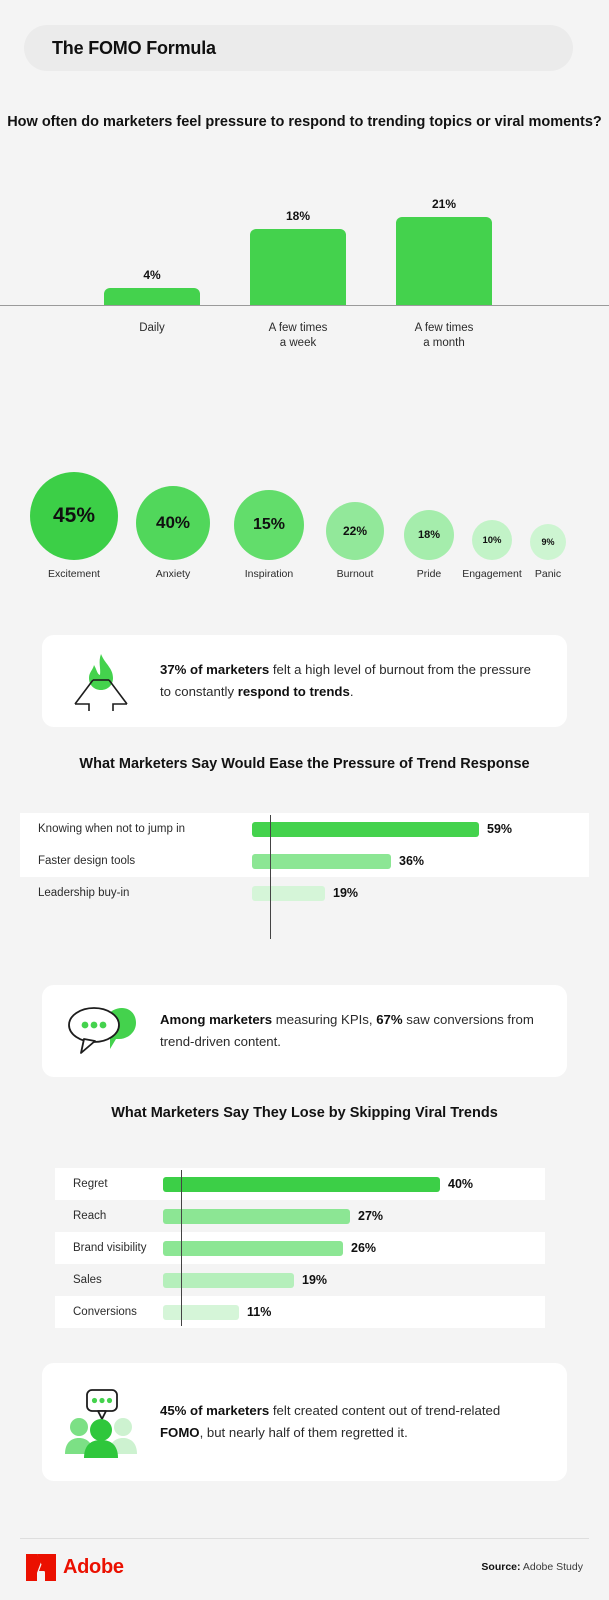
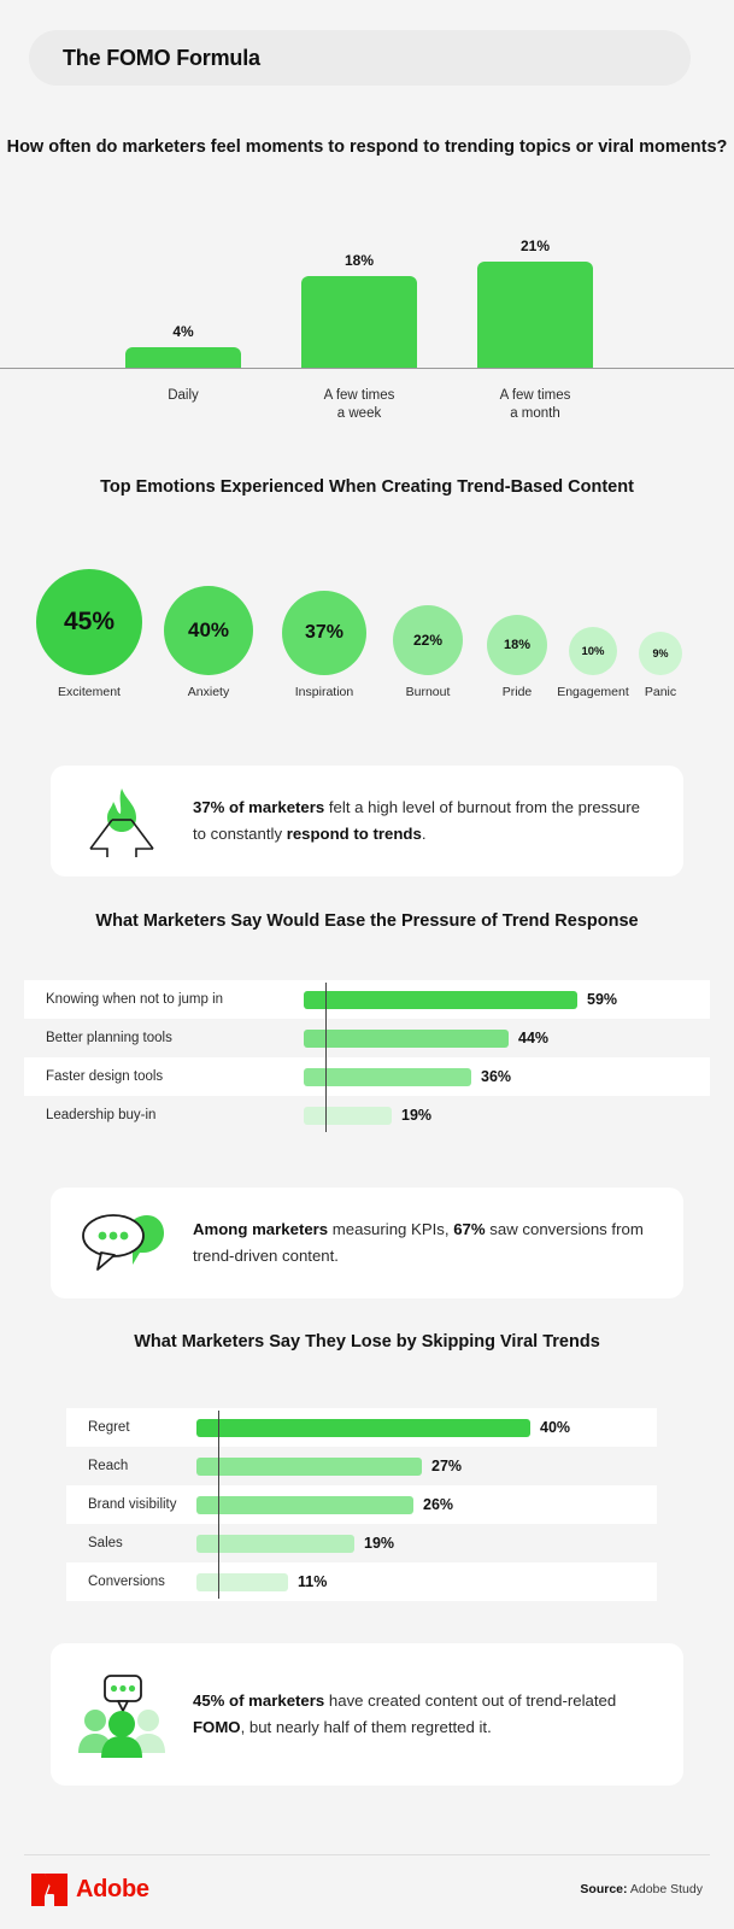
  The FOMO Formula
- How often do marketers feel pressure to respond to trending topics or viral moments?
+ How often do marketers feel moments to respond to trending topics or viral moments?
  4%
  Daily
  18%
  A few times
  a week
  21%
  A few times
  a month
+ Top Emotions Experienced When Creating Trend-Based Content
  45%
  Excitement
  40%
  Anxiety
- 15%
+ 37%
  Inspiration
  22%
  Burnout
  18%
  Pride
  10%
  Engagement
  9%
  Panic
  37% of marketers felt a high level of burnout from the pressure to constantly respond to trends.
  What Marketers Say Would Ease the Pressure of Trend Response
  Knowing when not to jump in
  59%
+ Better planning tools
+ 44%
  Faster design tools
  36%
  Leadership buy-in
  19%
  Among marketers measuring KPIs, 67% saw conversions from trend-driven content.
  What Marketers Say They Lose by Skipping Viral Trends
  Regret
  40%
  Reach
  27%
  Brand visibility
  26%
  Sales
  19%
  Conversions
  11%
- 45% of marketers felt created content out of trend-related FOMO, but nearly half of them regretted it.
+ 45% of marketers have created content out of trend-related FOMO, but nearly half of them regretted it.
  Adobe
  Source: Adobe Study
